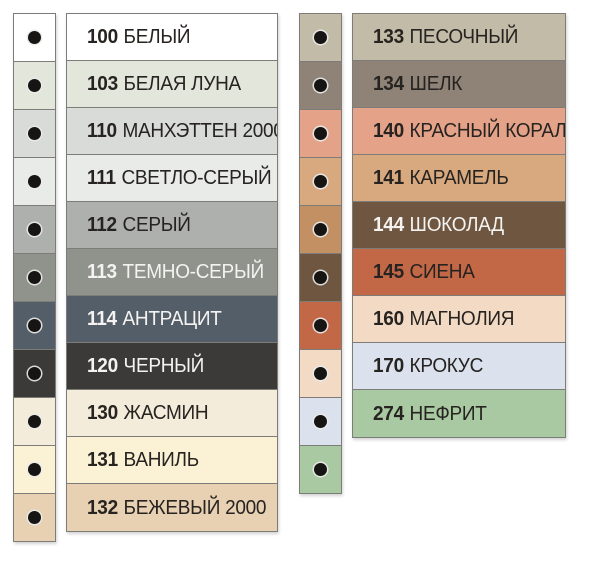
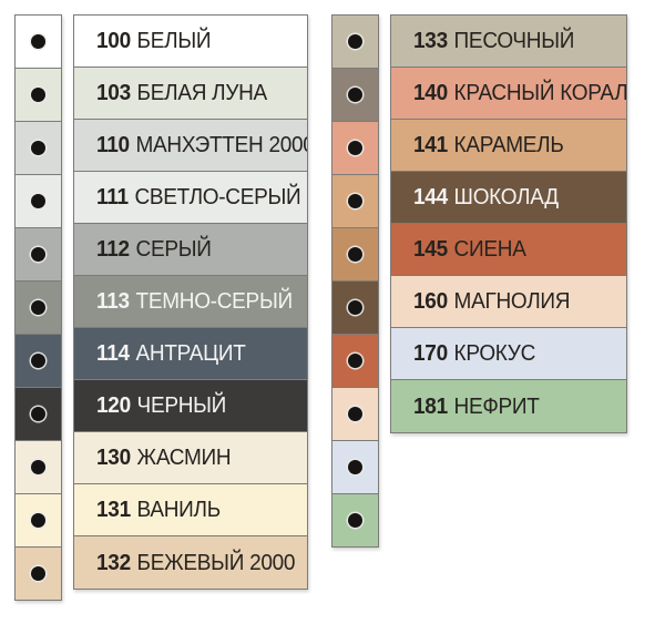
  100 БЕЛЫЙ
  103 БЕЛАЯ ЛУНА
  110 МАНХЭТТЕН 200
  111 СВЕТЛО-СЕРЫЙ
  112 СЕРЫЙ
  113 ТЕМНО-СЕРЫЙ
  114 АНТРАЦИТ
  120 ЧЕРНЫЙ
  130 ЖАСМИН
  131 ВАНИЛЬ
  132 БЕЖЕВЫЙ 2000
  133 ПЕСОЧНЫЙ
- 134 ШЕЛК
  140 КРАСНЫЙ КОРАЛ
  141 КАРАМЕЛЬ
  144 ШОКОЛАД
  145 СИЕНА
  160 МАГНОЛИЯ
  170 КРОКУС
- 274 НЕФРИТ
+ 181 НЕФРИТ
